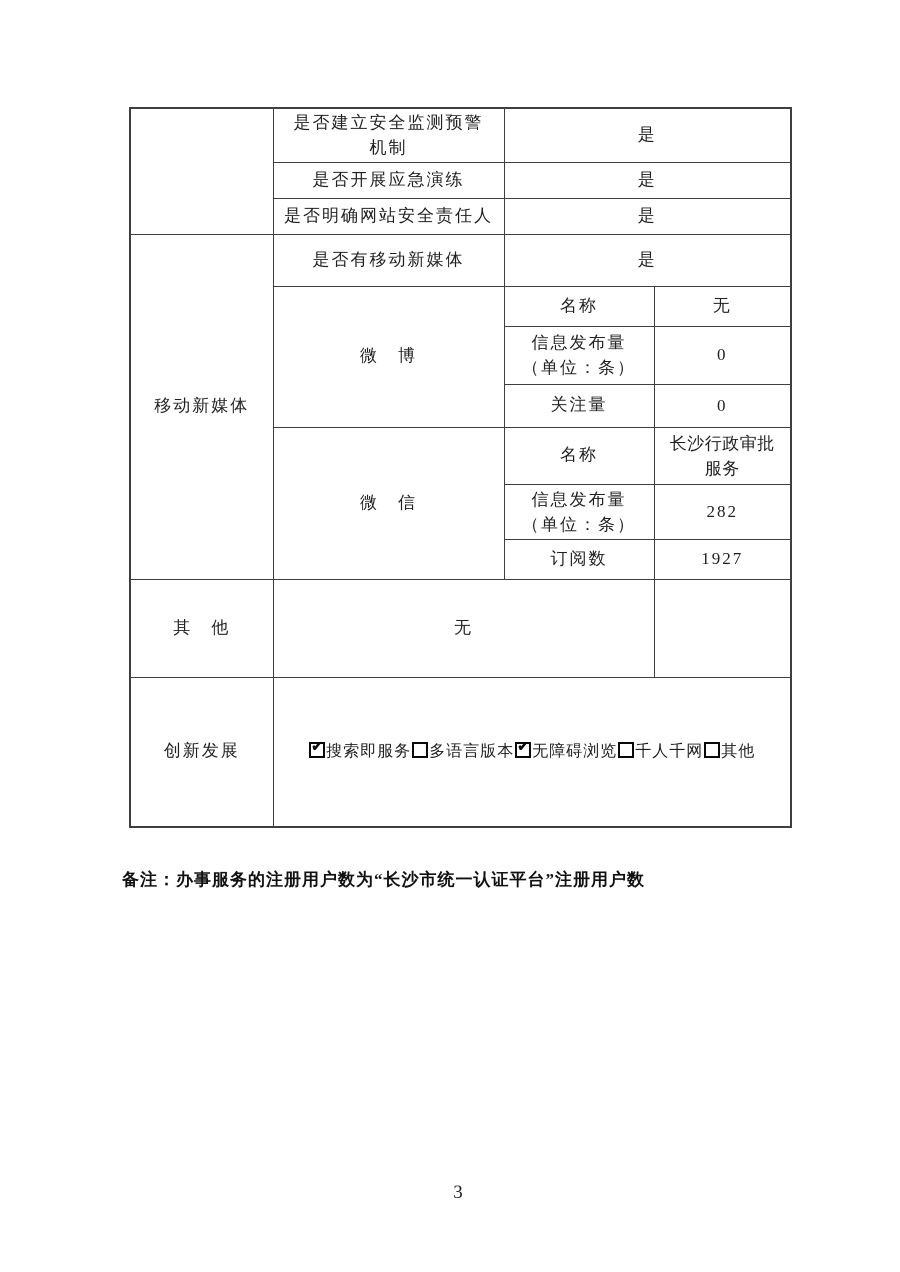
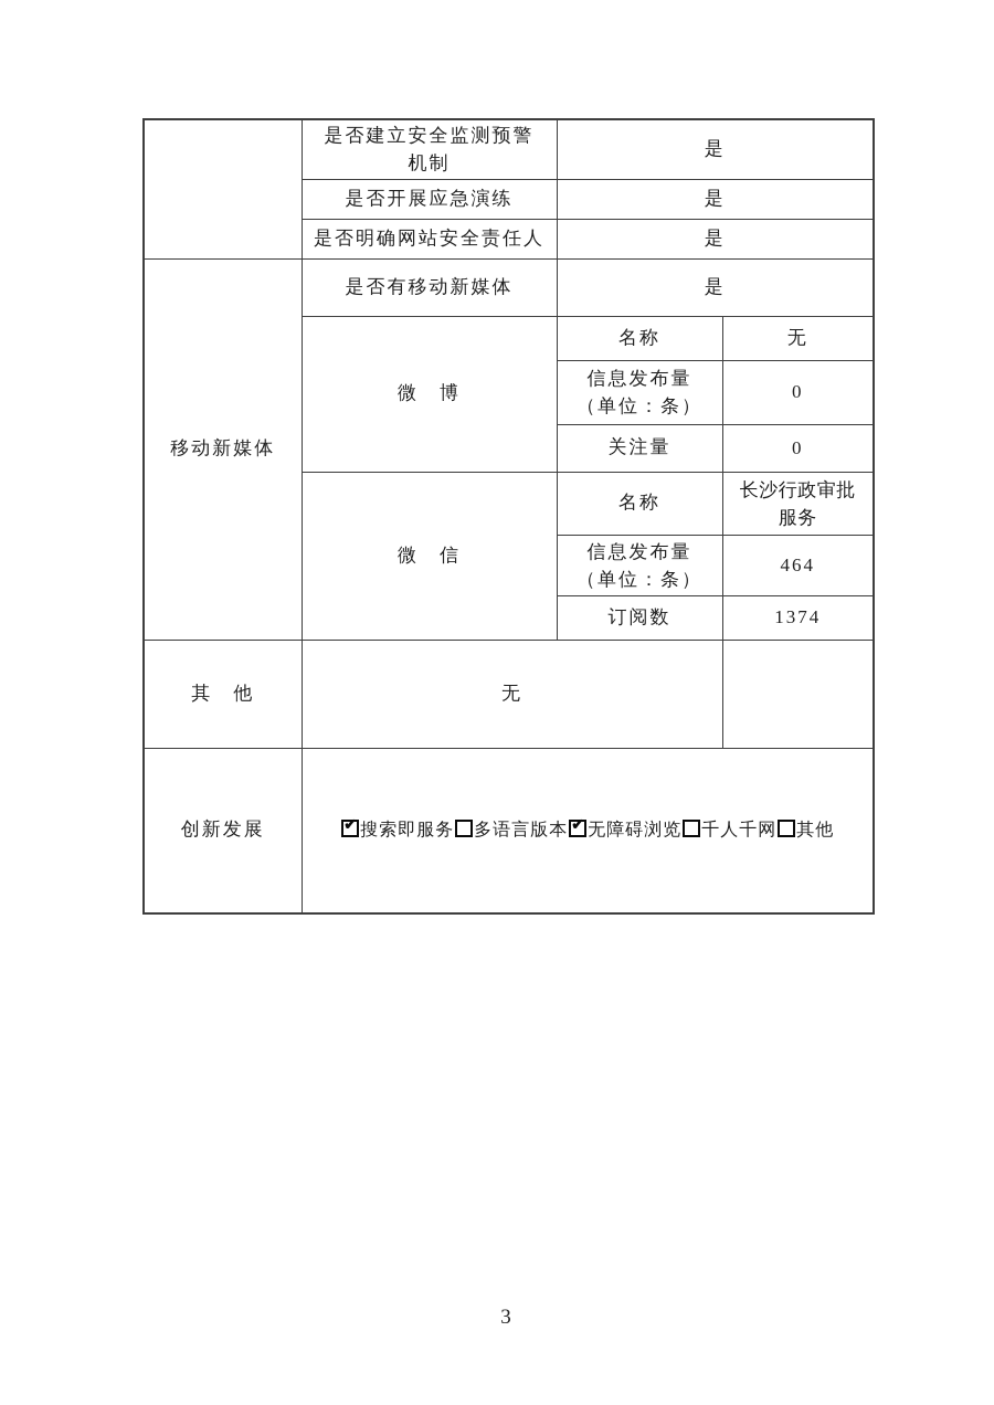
  	是否建立安全监测预警 机制	是
  是否开展应急演练	是
  是否明确网站安全责任人	是
  移动新媒体	是否有移动新媒体	是
  微 博	名称	无
  信息发布量 （单位：条）	0
  关注量	0
  微 信	名称	长沙行政审批服务
- 信息发布量 （单位：条）	282
+ 信息发布量 （单位：条）	464
- 订阅数	1927
+ 订阅数	1374
  其 他	无
  创新发展	搜索即服务 多语言版本 无障碍浏览 千人千网 其他
- 备注：办事服务的注册用户数为“长沙市统一认证平台”注册用户数
  3
